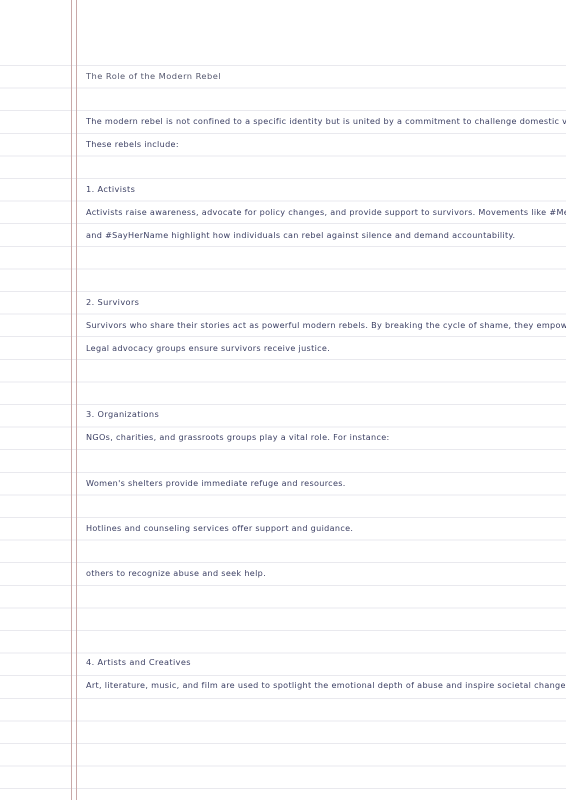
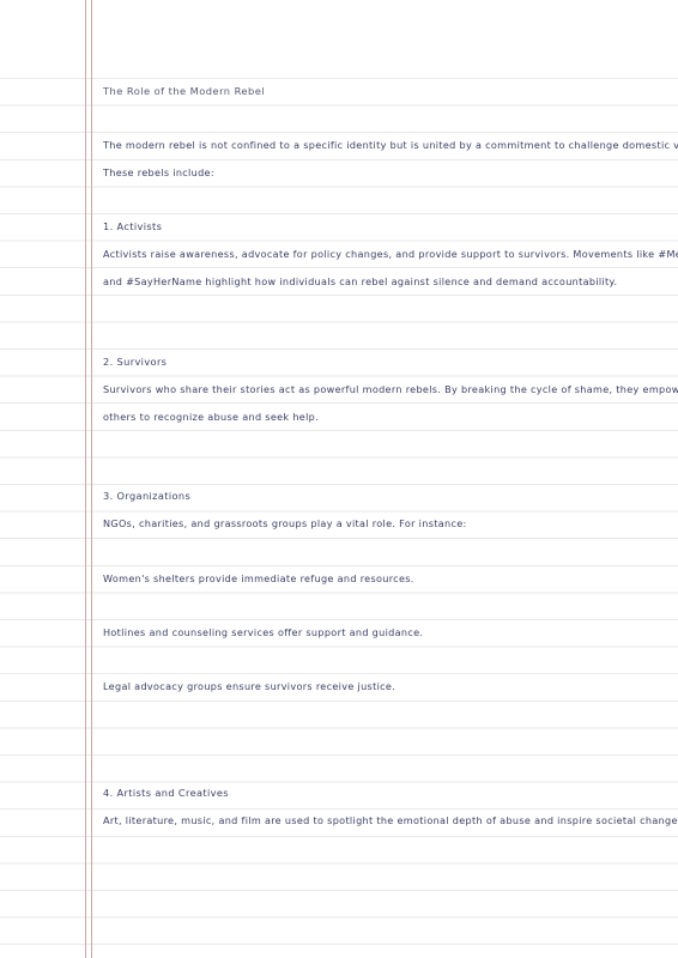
  The Role of the Modern Rebel
  The modern rebel is not confined to a specific identity but is united by a commitment to challenge domestic v
  These rebels include:
  1. Activists
  Activists raise awareness, advocate for policy changes, and provide support to survivors. Movements like #M
  and #SayHerName highlight how individuals can rebel against silence and demand accountability.
  2. Survivors
  Survivors who share their stories act as powerful modern rebels. By breaking the cycle of shame, they empow
- Legal advocacy groups ensure survivors receive justice.
+ others to recognize abuse and seek help.
  3. Organizations
  NGOs, charities, and grassroots groups play a vital role. For instance:
  Women's shelters provide immediate refuge and resources.
  Hotlines and counseling services offer support and guidance.
- others to recognize abuse and seek help.
+ Legal advocacy groups ensure survivors receive justice.
  4. Artists and Creatives
  Art, literature, music, and film are used to spotlight the emotional depth of abuse and inspire societal change
